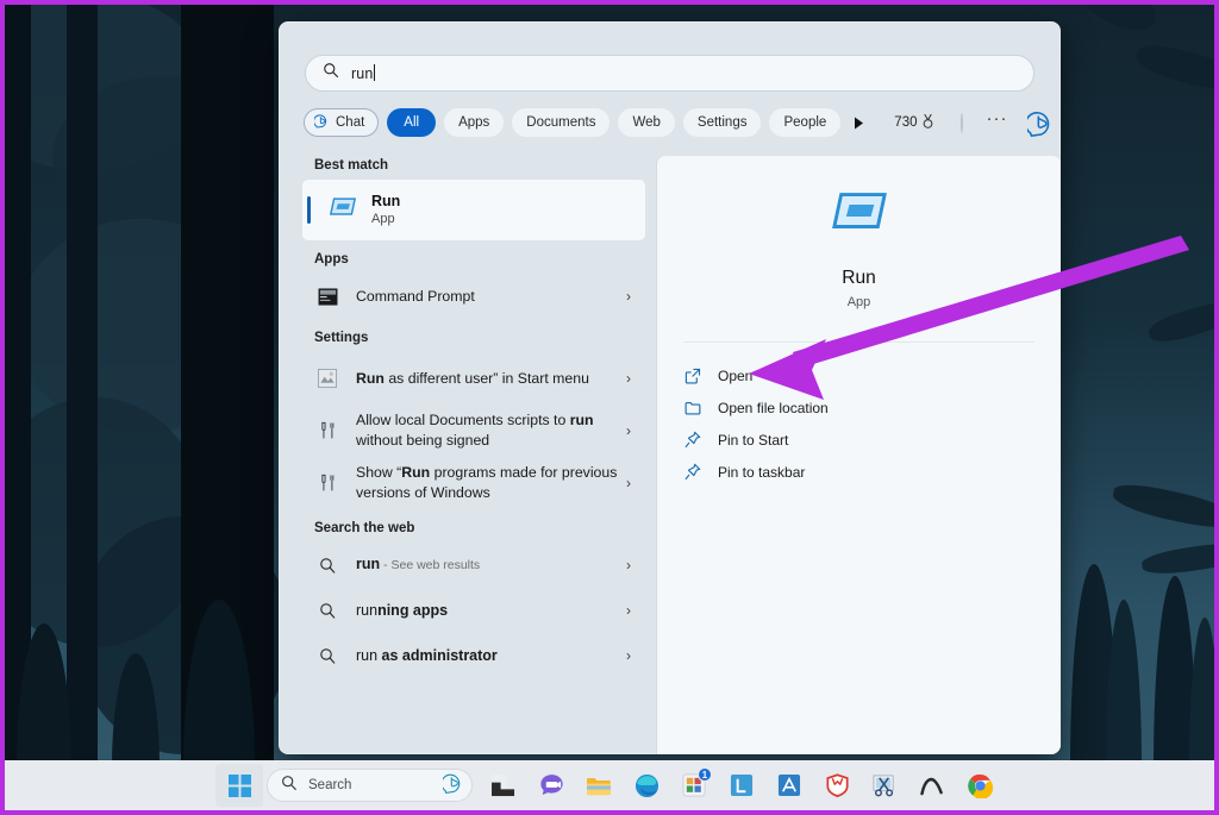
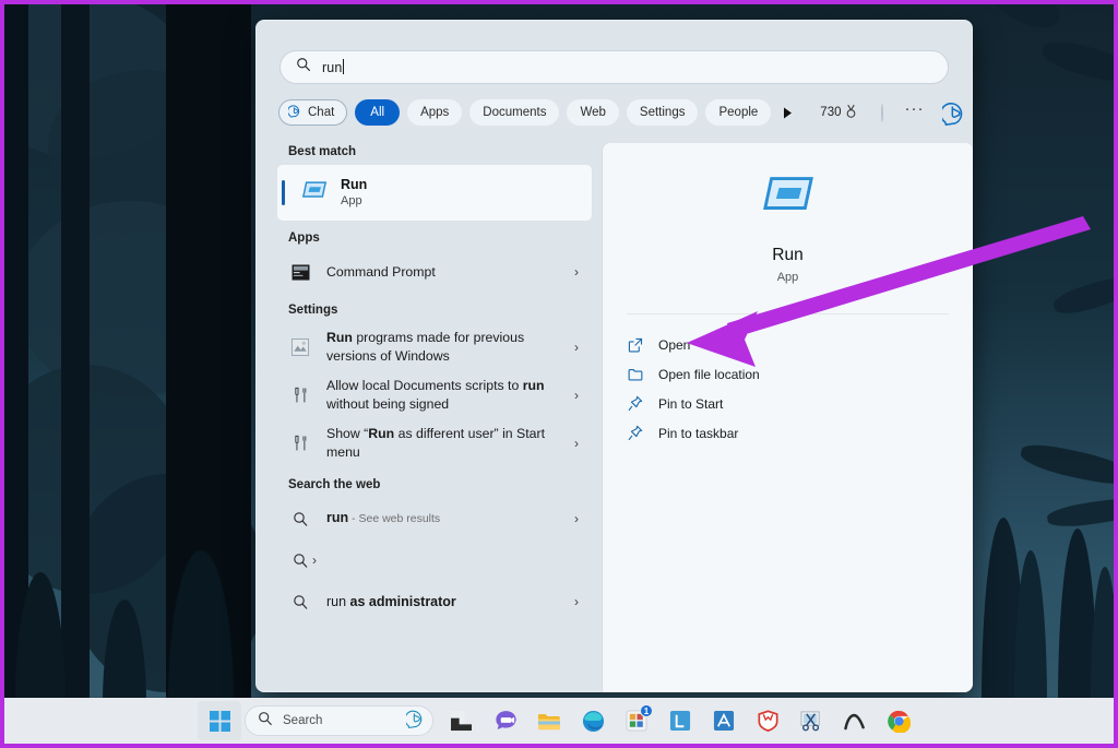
  run
  Chat
  All
  Apps
  Documents
  Web
  Settings
  People
  730
  ···
  Best match
  Run
  App
  Apps
  Command Prompt
  ›
  Settings
- Run as different user” in Start menu
+ Run programs made for previous versions of Windows
  ›
  Allow local Documents scripts to run without being signed
  ›
- Show “Run programs made for previous versions of Windows
+ Show “Run as different user” in Start menu
  ›
  Search the web
  run - See web results
  ›
- running apps
  ›
  run as administrator
  ›
  Run
  App
  Open
  Open file location
  Pin to Start
  Pin to taskbar
  Search
  1
